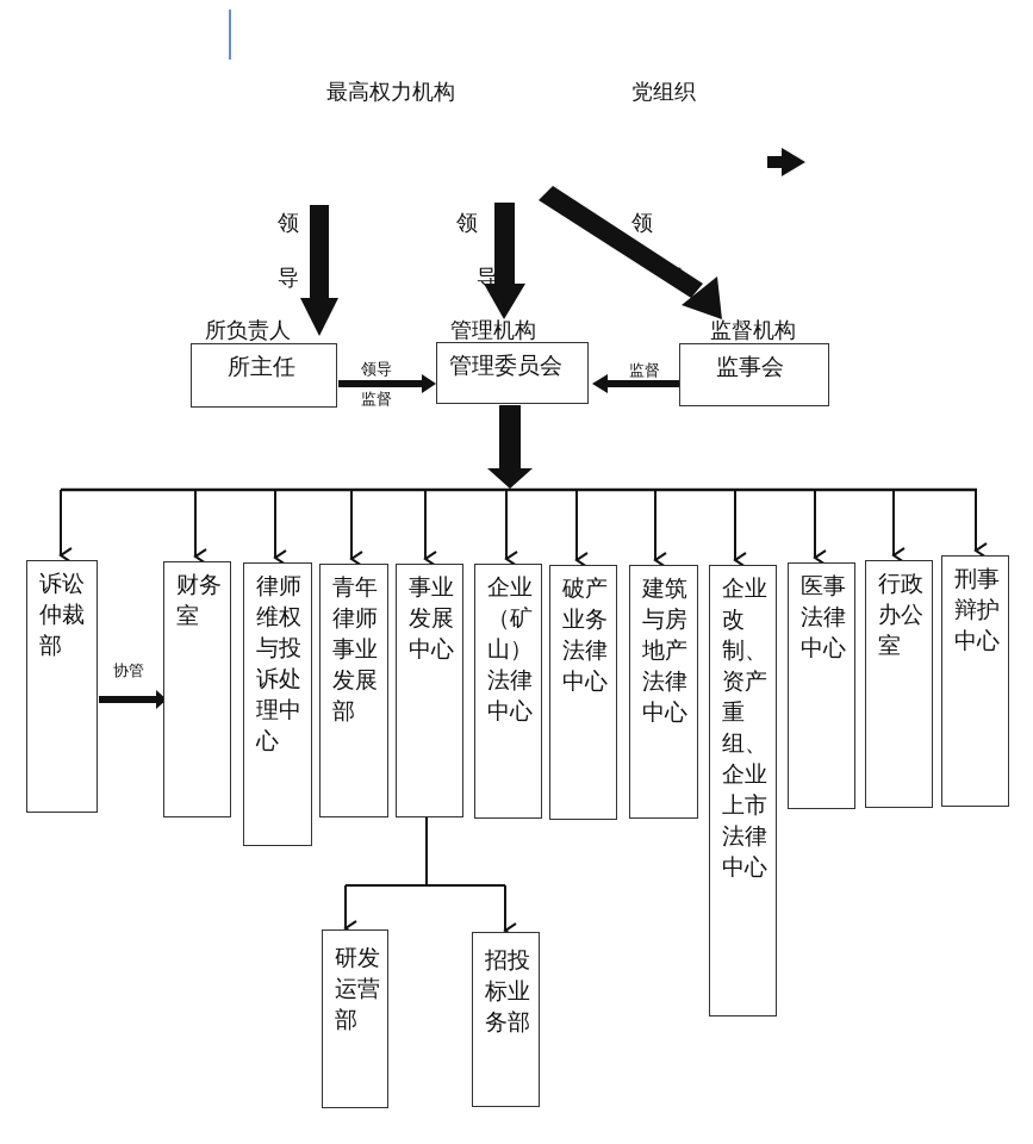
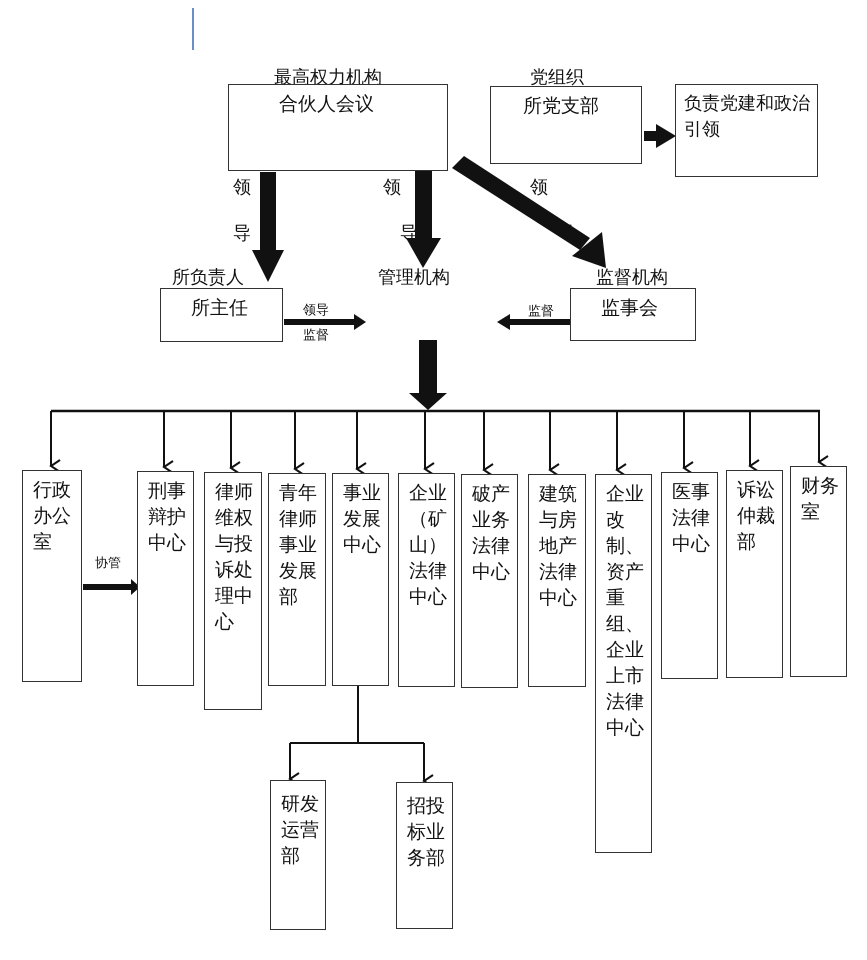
  最高权力机构
+ 合伙人会议
  党组织
+ 所党支部
+ 负责党建和政治引领
  领
  导
  领
  导
  领
  导
  所负责人
  所主任
  管理机构
- 管理委员会
  监督机构
  监事会
  领导
  监督
  监督
  协管
- 诉讼仲裁部
+ 行政办公室
- 财务室
+ 刑事辩护中心
  律师维权与投诉处理中心
  青年律师事业发展部
  事业发展中心
  企业（矿山）法律中心
  破产业务法律中心
  建筑与房地产法律中心
  企业改制、资产重组、企业上市法律中心
  医事法律中心
- 行政办公室
+ 诉讼仲裁部
- 刑事辩护中心
+ 财务室
  研发运营部
  招投标业务部
